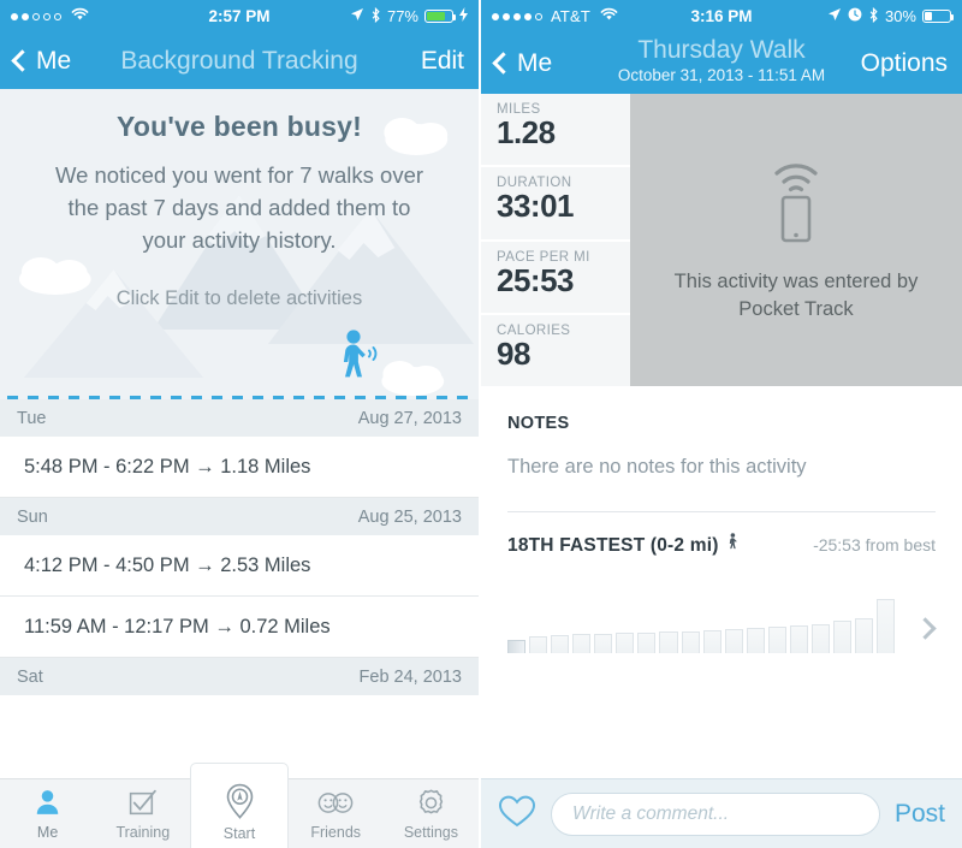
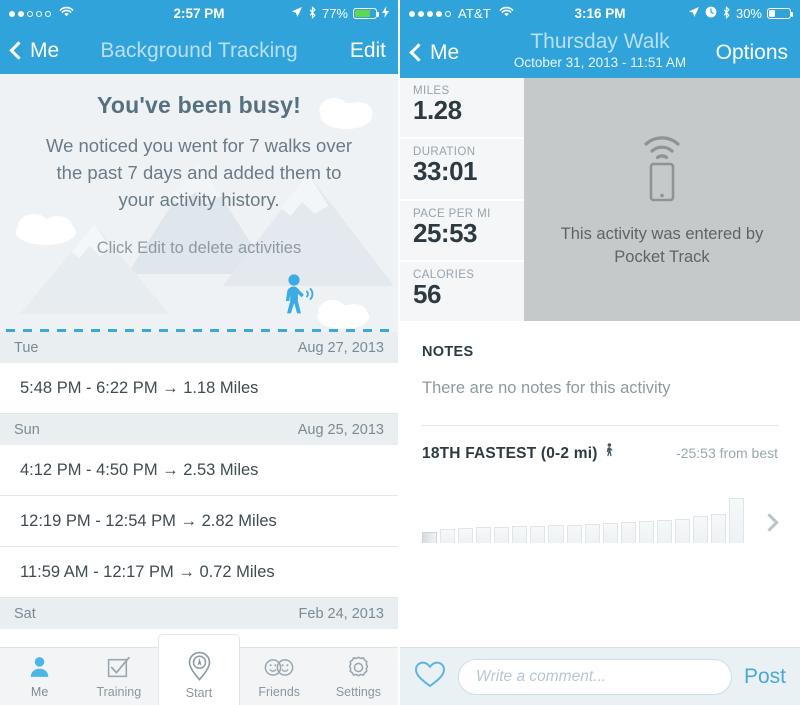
  2:57 PM
  77%
  Me
  Background Tracking
  Edit
  You've been busy!
  We noticed you went for 7 walks over the past 7 days and added them to your activity history.
  Click Edit to delete activities
  Tue
  Aug 27, 2013
  5:48 PM - 6:22 PM → 1.18 Miles
  Sun
  Aug 25, 2013
  4:12 PM - 4:50 PM → 2.53 Miles
+ 12:19 PM - 12:54 PM → 2.82 Miles
  11:59 AM - 12:17 PM → 0.72 Miles
  Sat
  Feb 24, 2013
  Me
  Training
  Start
  Friends
  Settings
  AT&T
  3:16 PM
  30%
  Me
  Thursday Walk
  October 31, 2013 - 11:51 AM
  Options
  MILES
  1.28
  DURATION
  33:01
  PACE PER MI
  25:53
  CALORIES
- 98
+ 56
  This activity was entered by
  Pocket Track
  NOTES
  There are no notes for this activity
  18TH FASTEST (0-2 mi)
  -25:53 from best
  Write a comment...
  Post
